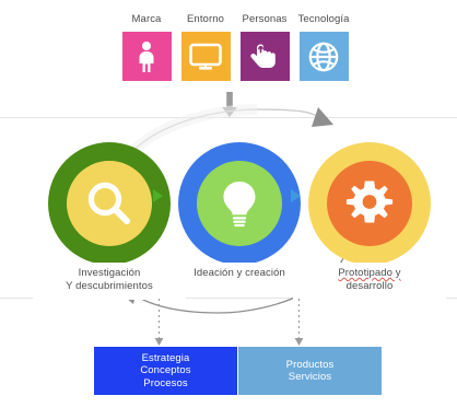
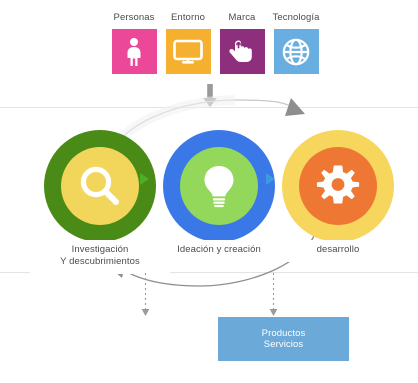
- Marca
+ Personas
  Entorno
- Personas
+ Marca
  Tecnología
  Investigación
  Y descubrimientos
  Ideación y creación
- Prototipado y
  desarrollo
- Estrategia
- Conceptos
- Procesos
  Productos
  Servicios
